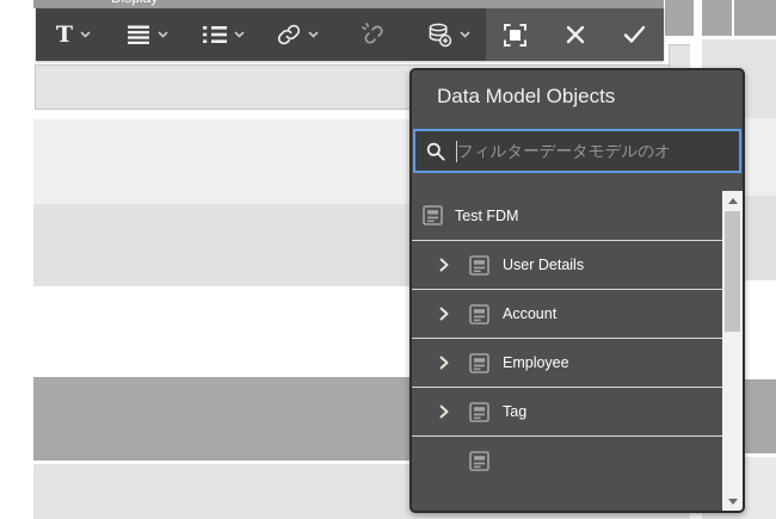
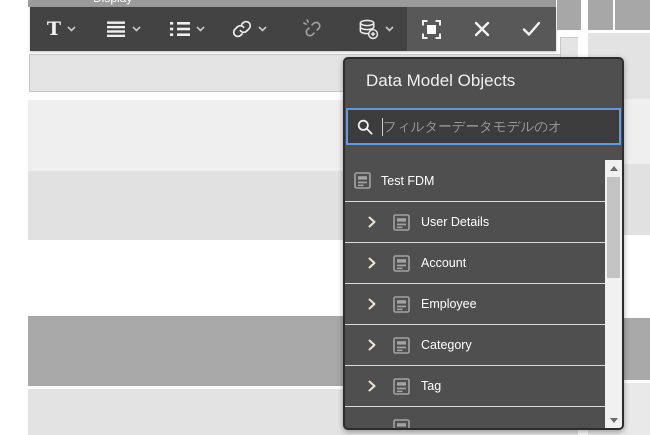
  T
  Data Model Objects
  フィルターデータモデルのオ
  Test FDM
  User Details
  Account
  Employee
+ Category
  Tag
